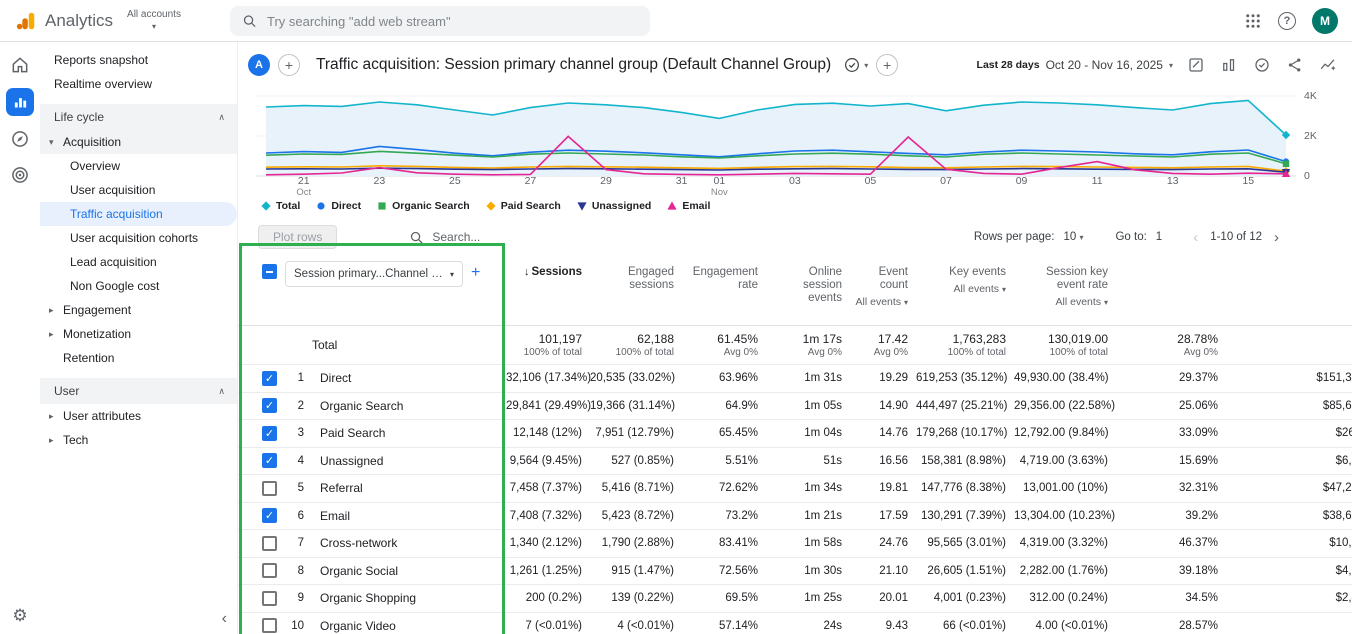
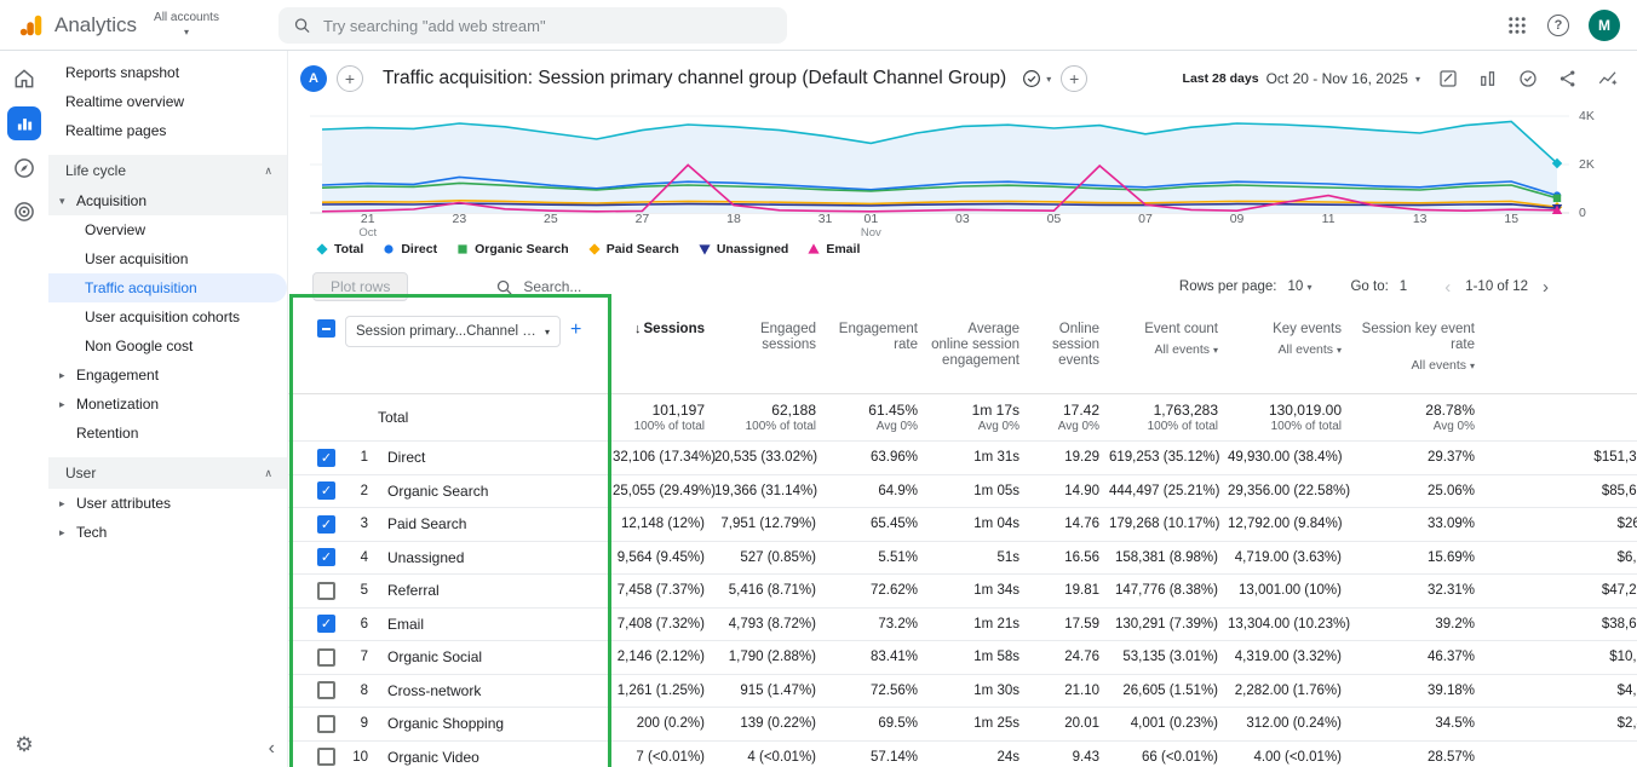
  Analytics
  All accounts
  ▾
  Try searching "add web stream"
  ?
  M
  ⚙
  Reports snapshot
  Realtime overview
+ Realtime pages
  Life cycle
  ∧
  ▾
  Acquisition
  Overview
  User acquisition
  Traffic acquisition
  User acquisition cohorts
- Lead acquisition
  Non Google cost
  ▸
  Engagement
  ▸
  Monetization
  Retention
  User
  ∧
  ▸
  User attributes
  ▸
  Tech
  ‹
  A
  +
  Traffic acquisition: Session primary channel group (Default Channel Group)
  ▾
  +
  Last 28 days
  Oct 20 - Nov 16, 2025
  ▾
  4K
  2K
  0
  21
  Oct
  23
  25
  27
- 29
+ 18
  31
  01
  Nov
  03
  05
  07
  09
  11
  13
  15
  Total
  Direct
  Organic Search
  Paid Search
  Unassigned
  Email
  Plot rows
  Search...
  Rows per page:
  10 ▾
  Go to:
  1
  ‹
  1-10 of 12
  ›
  Session primary...Channel Gr
  ▾
  +
  ↓ Sessions
  Engaged sessions
  Engagement rate
+ Average online session engagement
  Online session events
  Event count
  All events ▾
  Key events
  All events ▾
  Session key event rate
  All events ▾
  Total
  101,197
  100% of total
  62,188
  100% of total
  61.45%
  Avg 0%
  1m 17s
  Avg 0%
  17.42
  Avg 0%
  1,763,283
  100% of total
  130,019.00
  100% of total
  28.78%
  Avg 0%
  ✓
  1
  Direct
  32,106 (17.34%)
  20,535 (33.02%)
  63.96%
  1m 31s
  19.29
  619,253 (35.12%)
  49,930.00 (38.4%)
  29.37%
  $151,3
  ✓
  2
  Organic Search
- 29,841 (29.49%)
+ 25,055 (29.49%)
  19,366 (31.14%)
  64.9%
  1m 05s
  14.90
  444,497 (25.21%)
  29,356.00 (22.58%)
  25.06%
  $85,6
  ✓
  3
  Paid Search
  12,148 (12%)
  7,951 (12.79%)
  65.45%
  1m 04s
  14.76
  179,268 (10.17%)
  12,792.00 (9.84%)
  33.09%
  ✓
  4
  Unassigned
  9,564 (9.45%)
  527 (0.85%)
  5.51%
  51s
  16.56
  158,381 (8.98%)
  4,719.00 (3.63%)
  15.69%
  $6,
  5
  Referral
  7,458 (7.37%)
  5,416 (8.71%)
  72.62%
  1m 34s
  19.81
  147,776 (8.38%)
  13,001.00 (10%)
  32.31%
  $47,2
  ✓
  6
  Email
  7,408 (7.32%)
- 5,423 (8.72%)
+ 4,793 (8.72%)
  73.2%
  1m 21s
  17.59
  130,291 (7.39%)
  13,304.00 (10.23%)
  39.2%
  $38,6
  7
- Cross-network
+ Organic Social
- 1,340 (2.12%)
+ 2,146 (2.12%)
  1,790 (2.88%)
  83.41%
  1m 58s
  24.76
- 95,565 (3.01%)
+ 53,135 (3.01%)
  4,319.00 (3.32%)
  46.37%
  $10,
  8
- Organic Social
+ Cross-network
  1,261 (1.25%)
  915 (1.47%)
  72.56%
  1m 30s
  21.10
  26,605 (1.51%)
  2,282.00 (1.76%)
  39.18%
  $4,
  9
  Organic Shopping
  200 (0.2%)
  139 (0.22%)
  69.5%
  1m 25s
  20.01
  4,001 (0.23%)
  312.00 (0.24%)
  34.5%
  $2,
  10
  Organic Video
  7 (<0.01%)
  4 (<0.01%)
  57.14%
  24s
  9.43
  66 (<0.01%)
  4.00 (<0.01%)
  28.57%
